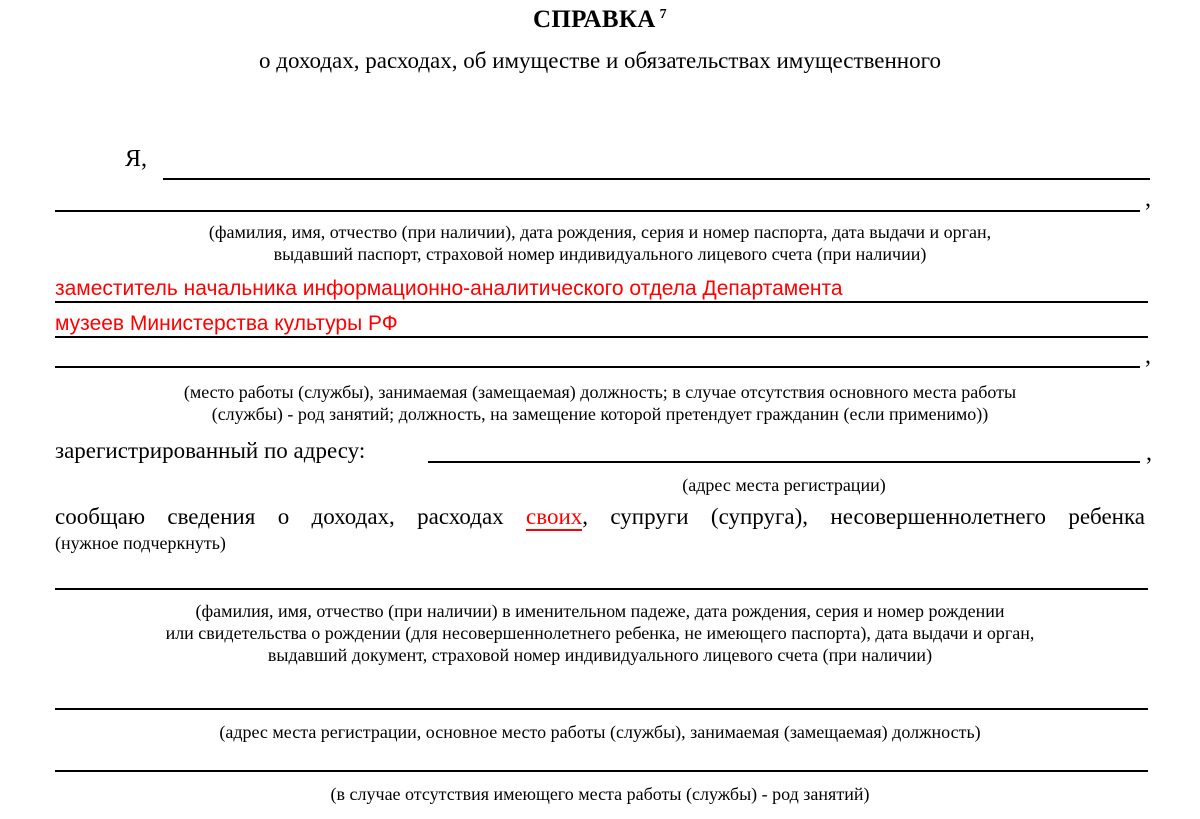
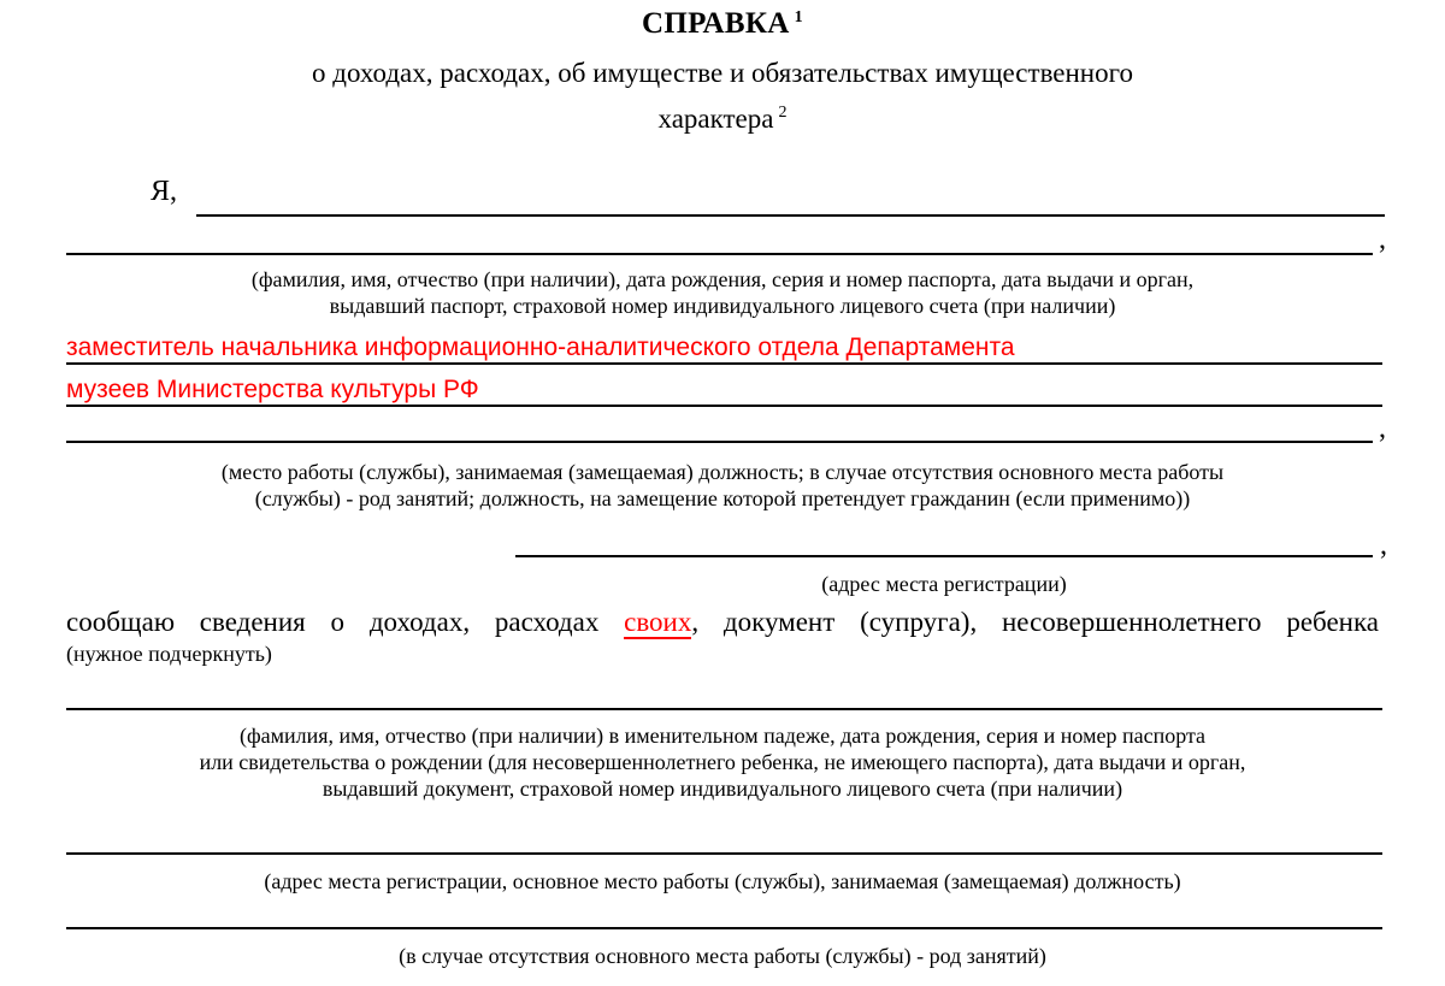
- СПРАВКА 7
+ СПРАВКА 1
  о доходах, расходах, об имуществе и обязательствах имущественного
+ характера 2
  Я,
  ,
  (фамилия, имя, отчество (при наличии), дата рождения, серия и номер паспорта, дата выдачи и орган,
  выдавший паспорт, страховой номер индивидуального лицевого счета (при наличии)
  заместитель начальника информационно-аналитического отдела Департамента
  музеев Министерства культуры РФ
  ,
  (место работы (службы), занимаемая (замещаемая) должность; в случае отсутствия основного места работы
  (службы) - род занятий; должность, на замещение которой претендует гражданин (если применимо))
- зарегистрированный по адресу:
  ,
  (адрес места регистрации)
- сообщаю сведения о доходах, расходах своих, супруги (супруга), несовершеннолетнего ребенка
+ сообщаю сведения о доходах, расходах своих, документ (супруга), несовершеннолетнего ребенка
  (нужное подчеркнуть)
- (фамилия, имя, отчество (при наличии) в именительном падеже, дата рождения, серия и номер рождении
+ (фамилия, имя, отчество (при наличии) в именительном падеже, дата рождения, серия и номер паспорта
  или свидетельства о рождении (для несовершеннолетнего ребенка, не имеющего паспорта), дата выдачи и орган,
  выдавший документ, страховой номер индивидуального лицевого счета (при наличии)
  (адрес места регистрации, основное место работы (службы), занимаемая (замещаемая) должность)
- (в случае отсутствия имеющего места работы (службы) - род занятий)
+ (в случае отсутствия основного места работы (службы) - род занятий)
